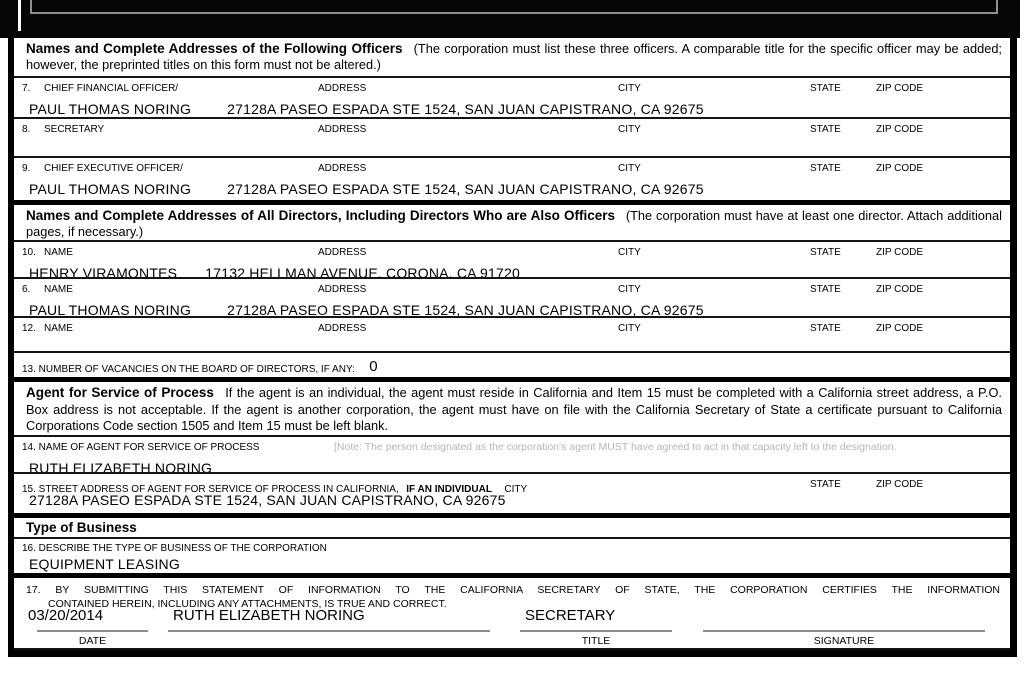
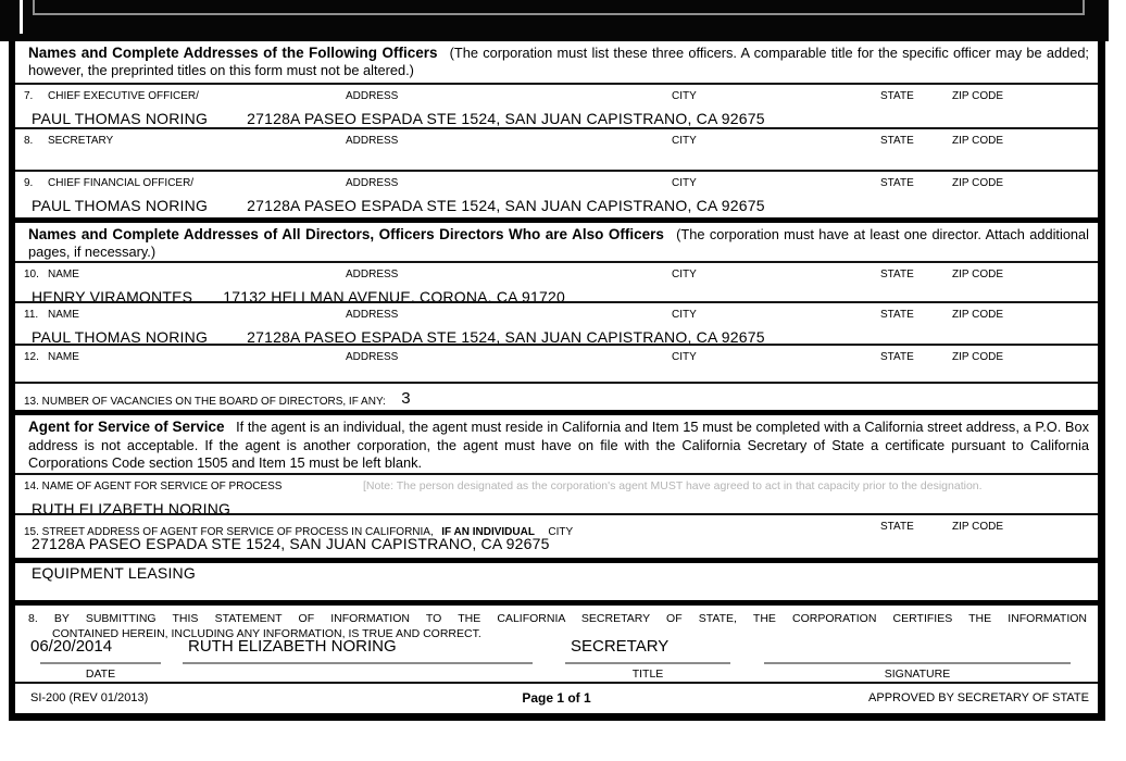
  Names and Complete Addresses of the Following Officers (The corporation must list these three officers. A comparable title for the specific officer may be added; however, the preprinted titles on this form must not be altered.)
  7.
- CHIEF FINANCIAL OFFICER/
+ CHIEF EXECUTIVE OFFICER/
  ADDRESS
  CITY
  STATE
  ZIP CODE
  PAUL THOMAS NORING 27128A PASEO ESPADA STE 1524, SAN JUAN CAPISTRANO, CA 92675
  8.
  SECRETARY
  ADDRESS
  CITY
  STATE
  ZIP CODE
  9.
- CHIEF EXECUTIVE OFFICER/
+ CHIEF FINANCIAL OFFICER/
  ADDRESS
  CITY
  STATE
  ZIP CODE
  PAUL THOMAS NORING 27128A PASEO ESPADA STE 1524, SAN JUAN CAPISTRANO, CA 92675
- Names and Complete Addresses of All Directors, Including Directors Who are Also Officers (The corporation must have at least one director. Attach additional pages, if necessary.)
+ Names and Complete Addresses of All Directors, Officers Directors Who are Also Officers (The corporation must have at least one director. Attach additional pages, if necessary.)
  10.
  NAME
  ADDRESS
  CITY
  STATE
  ZIP CODE
  HENRY VIRAMONTES 17132 HELLMAN AVENUE, CORONA, CA 91720
- 6.
+ 11.
  NAME
  ADDRESS
  CITY
  STATE
  ZIP CODE
  PAUL THOMAS NORING 27128A PASEO ESPADA STE 1524, SAN JUAN CAPISTRANO, CA 92675
  12.
  NAME
  ADDRESS
  CITY
  STATE
  ZIP CODE
- 13. NUMBER OF VACANCIES ON THE BOARD OF DIRECTORS, IF ANY: 0
+ 13. NUMBER OF VACANCIES ON THE BOARD OF DIRECTORS, IF ANY: 3
- Agent for Service of Process If the agent is an individual, the agent must reside in California and Item 15 must be completed with a California street address, a P.O. Box address is not acceptable. If the agent is another corporation, the agent must have on file with the California Secretary of State a certificate pursuant to California Corporations Code section 1505 and Item 15 must be left blank.
+ Agent for Service of Service If the agent is an individual, the agent must reside in California and Item 15 must be completed with a California street address, a P.O. Box address is not acceptable. If the agent is another corporation, the agent must have on file with the California Secretary of State a certificate pursuant to California Corporations Code section 1505 and Item 15 must be left blank.
  14. NAME OF AGENT FOR SERVICE OF PROCESS
- [Note: The person designated as the corporation's agent MUST have agreed to act in that capacity left to the designation.
+ [Note: The person designated as the corporation's agent MUST have agreed to act in that capacity prior to the designation.
  RUTH ELIZABETH NORING
  15. STREET ADDRESS OF AGENT FOR SERVICE OF PROCESS IN CALIFORNIA, IF AN INDIVIDUAL CITY
  STATE
  ZIP CODE
  27128A PASEO ESPADA STE 1524, SAN JUAN CAPISTRANO, CA 92675
- Type of Business
- 16. DESCRIBE THE TYPE OF BUSINESS OF THE CORPORATION
  EQUIPMENT LEASING
- 17. BY SUBMITTING THIS STATEMENT OF INFORMATION TO THE CALIFORNIA SECRETARY OF STATE, THE CORPORATION CERTIFIES THE INFORMATION
+ 8. BY SUBMITTING THIS STATEMENT OF INFORMATION TO THE CALIFORNIA SECRETARY OF STATE, THE CORPORATION CERTIFIES THE INFORMATION
- CONTAINED HEREIN, INCLUDING ANY ATTACHMENTS, IS TRUE AND CORRECT.
+ CONTAINED HEREIN, INCLUDING ANY INFORMATION, IS TRUE AND CORRECT.
- 03/20/2014
+ 06/20/2014
  RUTH ELIZABETH NORING
  SECRETARY
  DATE
  TITLE
  SIGNATURE
+ SI-200 (REV 01/2013)
+ Page 1 of 1
+ APPROVED BY SECRETARY OF STATE
